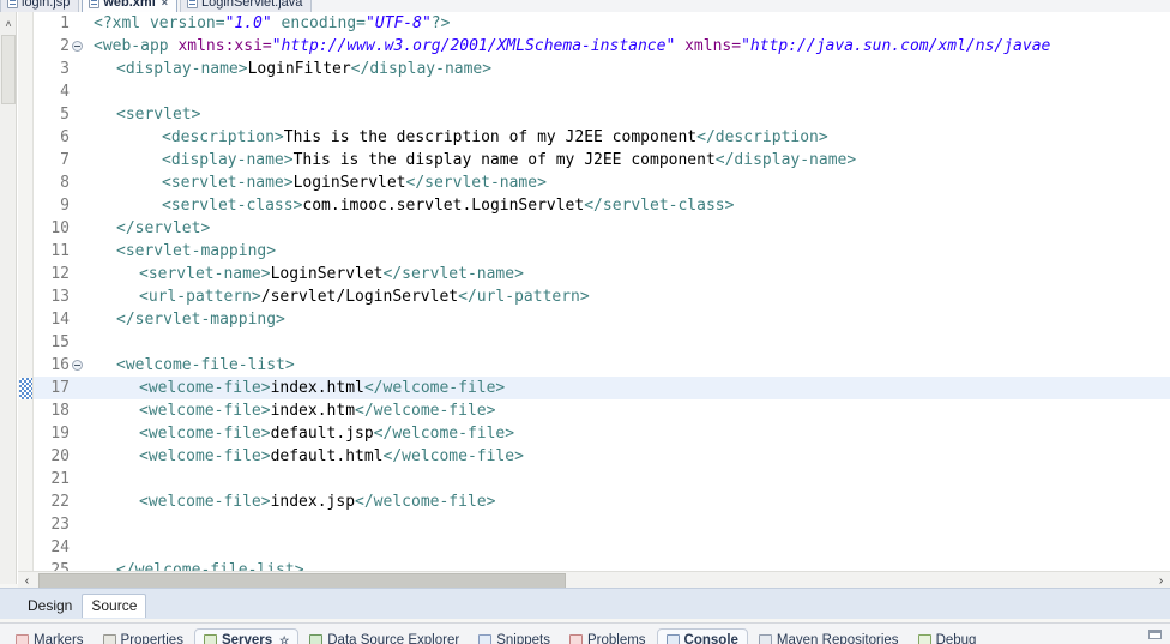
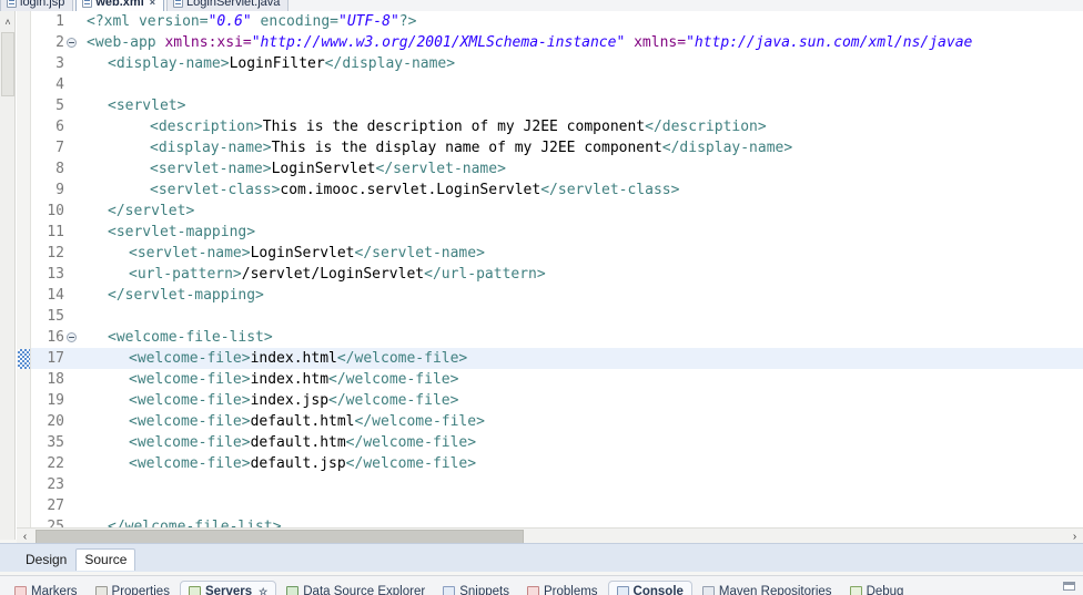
  login.jsp
  web.xml
  ×
  LoginServlet.java
  ˄
  1
- <?xml version="1.0" encoding="UTF-8"?>
+ <?xml version="0.6" encoding="UTF-8"?>
  2
  <web-app xmlns:xsi="http://www.w3.org/2001/XMLSchema-instance" xmlns="http://java.sun.com/xml/ns/javae
  3
  <display-name>LoginFilter</display-name>
  4
  5
  <servlet>
  6
  <description>This is the description of my J2EE component</description>
  7
  <display-name>This is the display name of my J2EE component</display-name>
  8
  <servlet-name>LoginServlet</servlet-name>
  9
  <servlet-class>com.imooc.servlet.LoginServlet</servlet-class>
  10
  </servlet>
  11
  <servlet-mapping>
  12
  <servlet-name>LoginServlet</servlet-name>
  13
  <url-pattern>/servlet/LoginServlet</url-pattern>
  14
  </servlet-mapping>
  15
  16
  <welcome-file-list>
  17
  <welcome-file>index.html</welcome-file>
  18
  <welcome-file>index.htm</welcome-file>
  19
- <welcome-file>default.jsp</welcome-file>
+ <welcome-file>index.jsp</welcome-file>
  20
  <welcome-file>default.html</welcome-file>
- 21
+ 35
+ <welcome-file>default.htm</welcome-file>
  22
- <welcome-file>index.jsp</welcome-file>
+ <welcome-file>default.jsp</welcome-file>
  23
- 24
+ 27
  ‹
  ›
  Design
  Source
  Markers
  Properties
  Servers
  ☆
  Data Source Explorer
  Snippets
  Problems
  Console
  Maven Repositories
  Debug
